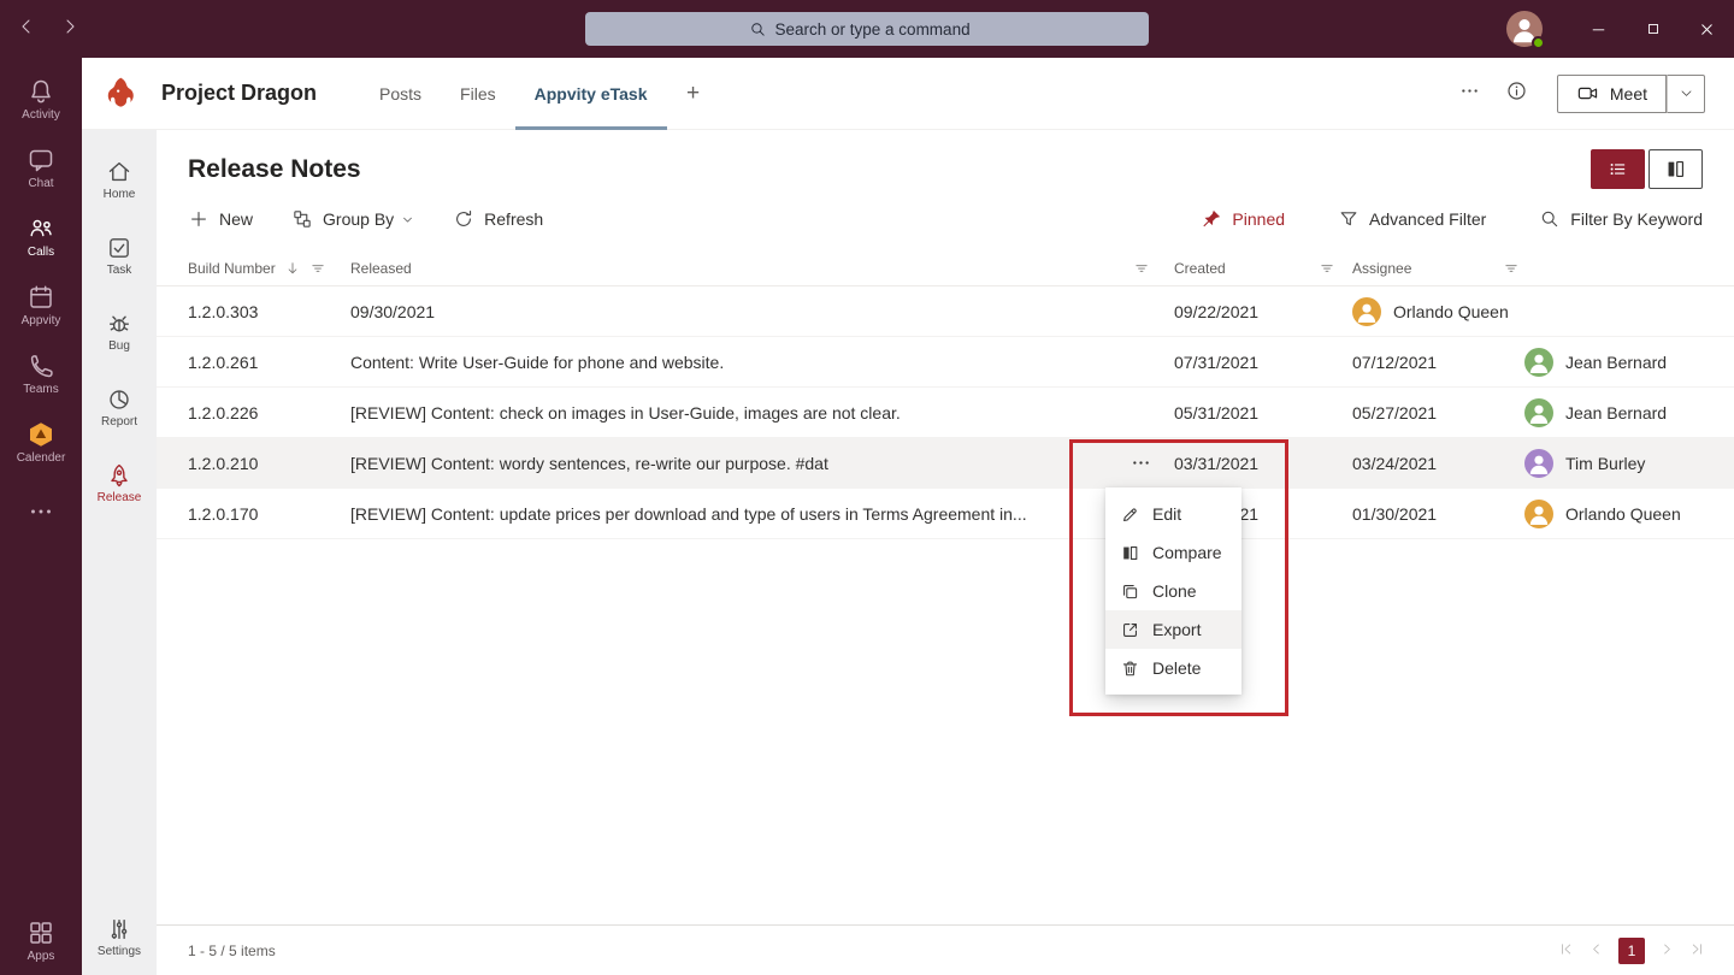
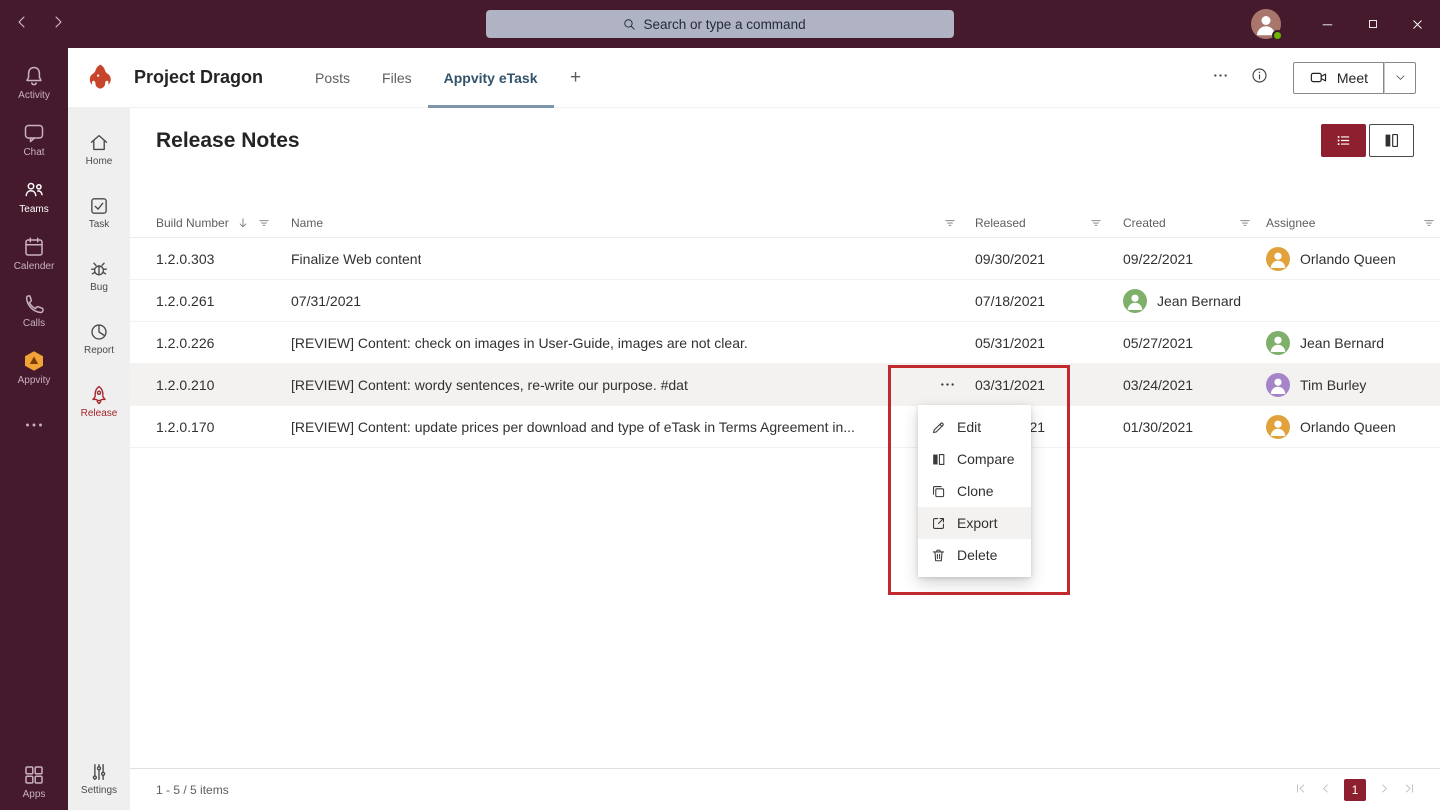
  Search or type a command
  Activity
  Chat
- Calls
+ Teams
- Appvity
+ Calender
- Teams
+ Calls
- Calender
+ Appvity
  Apps
  Home
  Task
  Bug
  Report
  Release
  Settings
  Project Dragon
  Posts
  Files
  Appvity eTask
  +
  Meet
  Release Notes
- New
- Group By
- Refresh
- Pinned
- Advanced Filter
- Filter By Keyword
  Build Number
+ Name
  Released
  Created
  Assignee
  1.2.0.303
+ Finalize Web content
  09/30/2021
  09/22/2021
  Orlando Queen
  1.2.0.261
- Content: Write User-Guide for phone and website.
  07/31/2021
- 07/12/2021
+ 07/18/2021
  Jean Bernard
  1.2.0.226
  [REVIEW] Content: check on images in User-Guide, images are not clear.
  05/31/2021
  05/27/2021
  Jean Bernard
  1.2.0.210
  [REVIEW] Content: wordy sentences, re-write our purpose. #dat
  03/31/2021
  03/24/2021
  Tim Burley
  1.2.0.170
- [REVIEW] Content: update prices per download and type of users in Terms Agreement in...
+ [REVIEW] Content: update prices per download and type of eTask in Terms Agreement in...
  01/30/2021
  Orlando Queen
  Edit
  Compare
  Clone
  Export
  Delete
  1 - 5 / 5 items
  1
